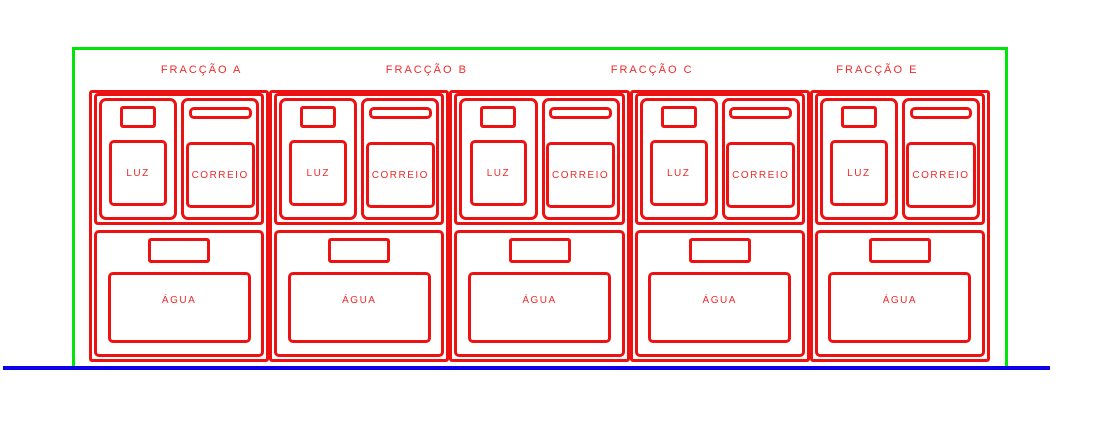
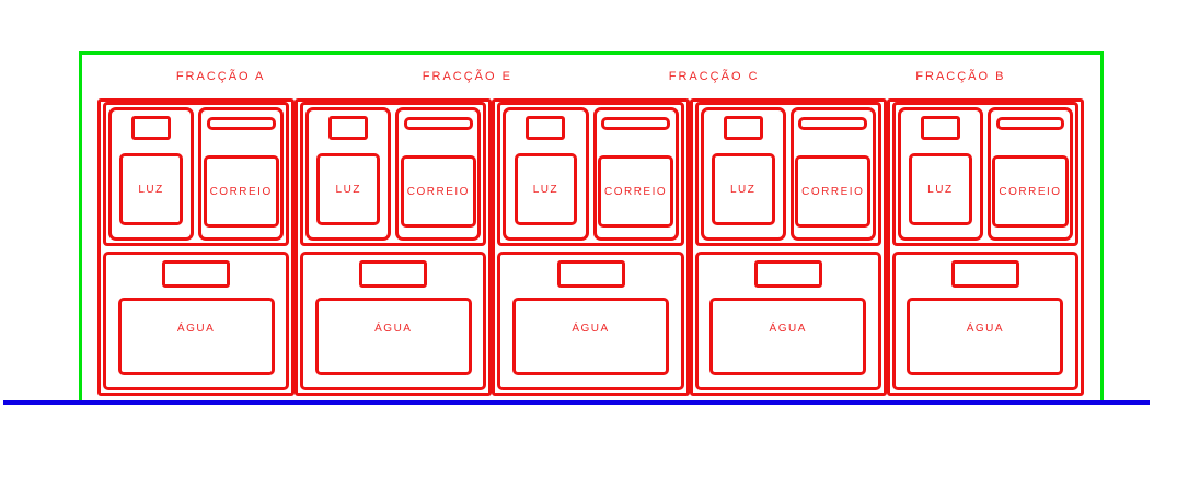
  FRACÇÃO A
- FRACÇÃO B
+ FRACÇÃO E
  FRACÇÃO C
- FRACÇÃO E
+ FRACÇÃO B
  LUZ
  CORREIO
  ÁGUA
  LUZ
  CORREIO
  ÁGUA
  LUZ
  CORREIO
  ÁGUA
  LUZ
  CORREIO
  ÁGUA
  LUZ
  CORREIO
  ÁGUA
